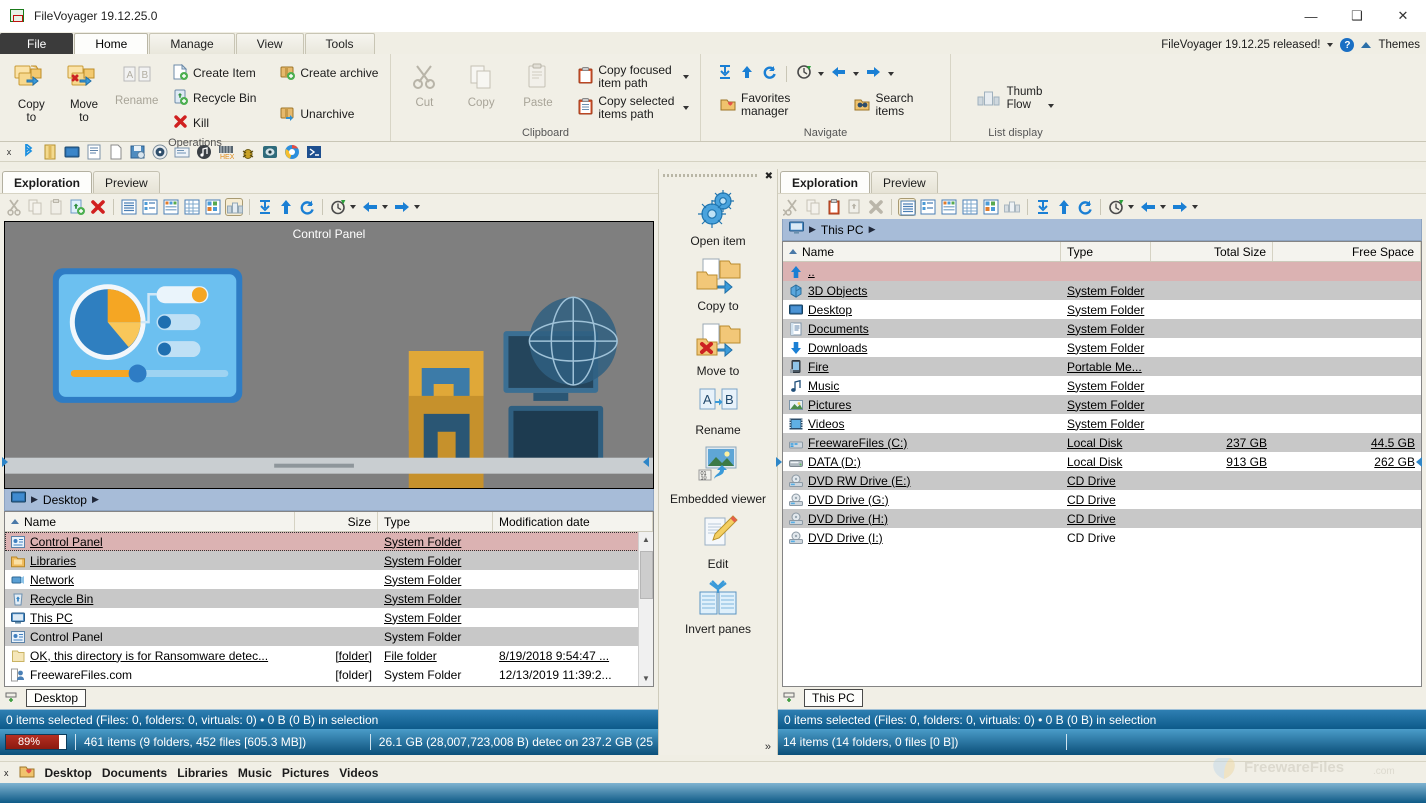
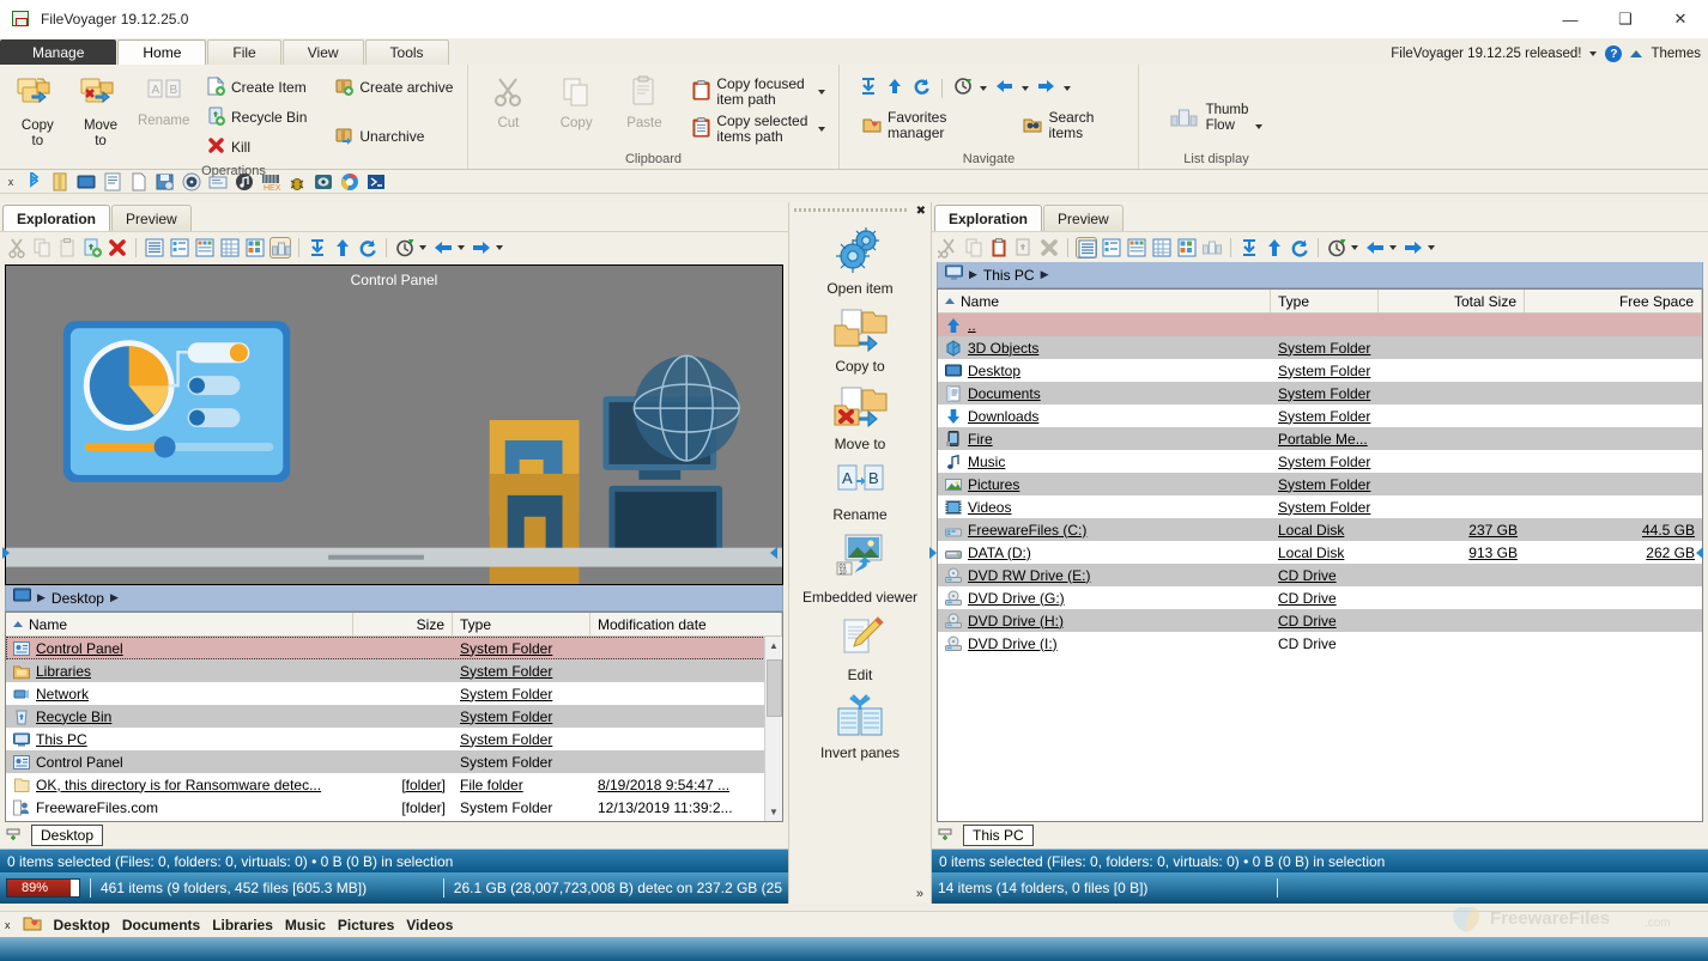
  FileVoyager 19.12.25.0
  —
  ❑
  ✕
- File
+ Manage
  Home
- Manage
+ File
  View
  Tools
  FileVoyager 19.12.25 released!
  ?
  Themes
  Copy
  to
  Move
  to
  A
  B
  Rename
  Create Item
  Recycle Bin
  Kill
  Create archive
  Unarchive
  Operations
  Cut
  Copy
  Paste
  Copy focused item path
  Copy selected items path
  Clipboard
  Favorites manager
  Search items
  Navigate
  Thumb
  Flow
  List display
  x
  Exploration
  Preview
  Control Panel
  ▶
  Desktop
  ▶
  Name
  Size
  Type
  Modification date
  Control Panel
  System Folder
  Libraries
  System Folder
  Network
  System Folder
  Recycle Bin
  System Folder
  This PC
  System Folder
  Control Panel
  System Folder
  OK, this directory is for Ransomware detec...
  [folder]
  File folder
  8/19/2018 9:54:47 ...
  FreewareFiles.com
  [folder]
  System Folder
  12/13/2019 11:39:2...
  ▲
  ▼
  Desktop
  0 items selected (Files: 0, folders: 0, virtuals: 0) • 0 B (0 B) in selection
  89%
  461 items (9 folders, 452 files [605.3 MB])
  26.1 GB (28,007,723,008 B) detec on 237.2 GB (25
  ✖
  Open item
  Copy to
  Move to
  A
  B
  Rename
  Embedded viewer
  Edit
  Invert panes
  »
  Exploration
  Preview
  ▶
  This PC
  ▶
  Name
  Type
  Total Size
  Free Space
  ..
  3D Objects
  System Folder
  Desktop
  System Folder
  Documents
  System Folder
  Downloads
  System Folder
  Fire
  Portable Me...
  Music
  System Folder
  Pictures
  System Folder
  Videos
  System Folder
  FreewareFiles (C:)
  Local Disk
  237 GB
  44.5 GB
  DATA (D:)
  Local Disk
  913 GB
  262 GB
  DVD RW Drive (E:)
  CD Drive
  DVD Drive (G:)
  CD Drive
  DVD Drive (H:)
  CD Drive
  DVD Drive (I:)
  CD Drive
  This PC
  0 items selected (Files: 0, folders: 0, virtuals: 0) • 0 B (0 B) in selection
  14 items (14 folders, 0 files [0 B])
  x
  Desktop
  Documents
  Libraries
  Music
  Pictures
  Videos
  FreewareFiles
